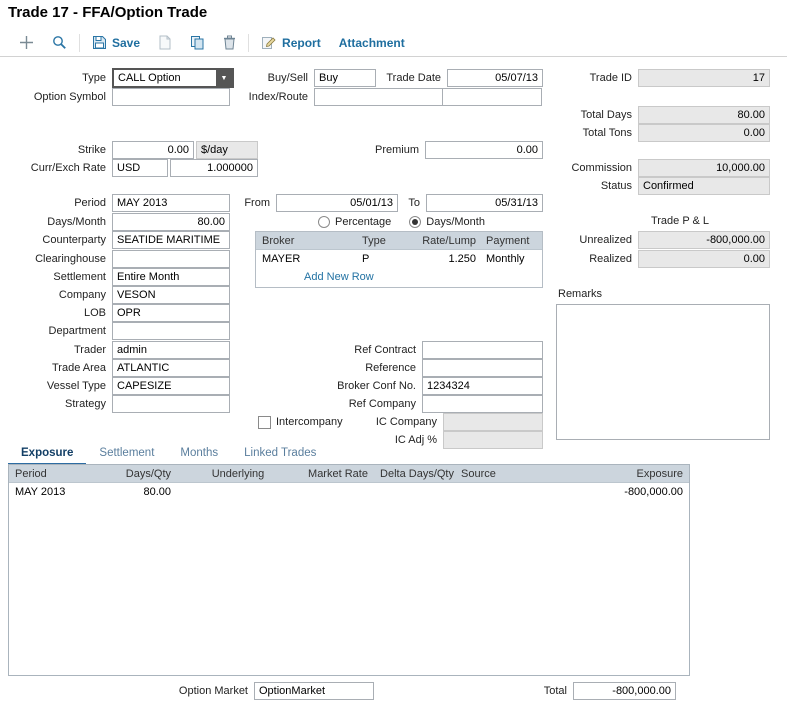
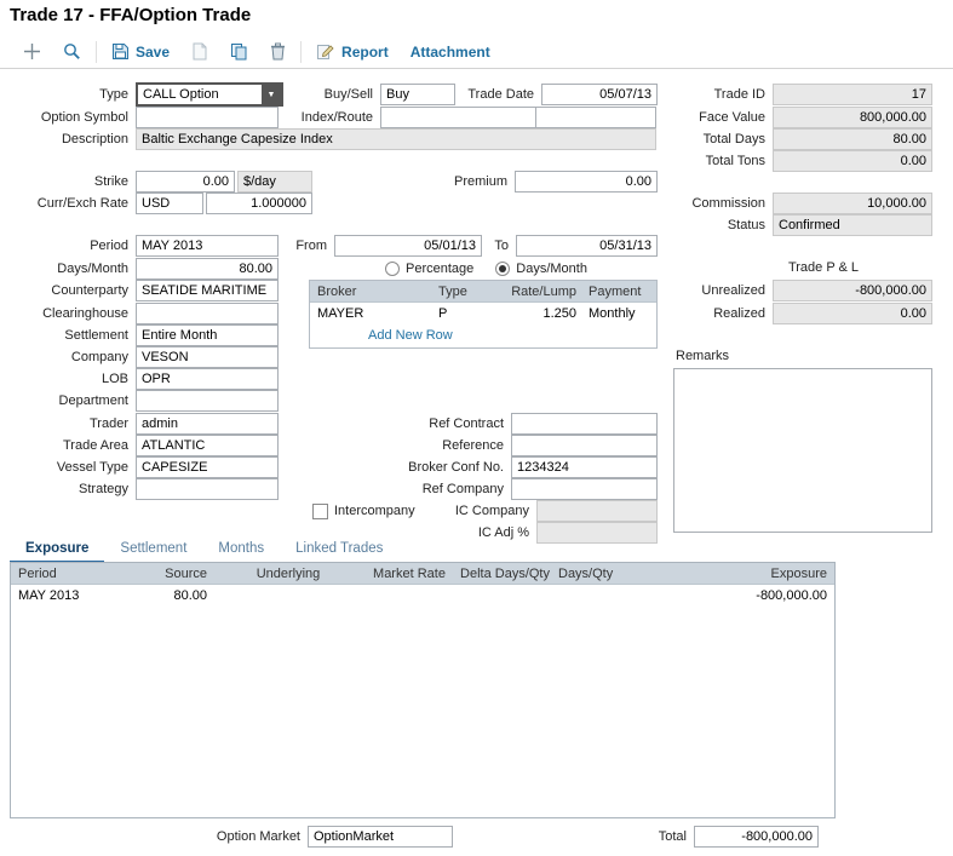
  Trade 17 - FFA/Option Trade
  Save
  Report
  Attachment
  Type
  CALL Option
  Buy/Sell
  Buy
  Trade Date
  05/07/13
  Trade ID
  17
  Option Symbol
  Index/Route
+ Face Value
+ 800,000.00
+ Description
+ Baltic Exchange Capesize Index
  Total Days
  80.00
  Total Tons
  0.00
  Strike
  0.00
  $/day
  Premium
  0.00
  Curr/Exch Rate
  USD
  1.000000
  Commission
  10,000.00
  Status
  Confirmed
  Period
  MAY 2013
  From
  05/01/13
  To
  05/31/13
  Days/Month
  80.00
  Percentage
  Days/Month
  Trade P & L
  Counterparty
  SEATIDE MARITIME
  Unrealized
  -800,000.00
  Broker
  Type
  Rate/Lump
  Payment
  MAYER
  P
  1.250
  Monthly
  Add New Row
  Clearinghouse
  Realized
  0.00
  Settlement
  Entire Month
  Company
  VESON
  Remarks
  LOB
  OPR
  Department
  Trader
  admin
  Ref Contract
  Trade Area
  ATLANTIC
  Reference
  Vessel Type
  CAPESIZE
  Broker Conf No.
  1234324
  Strategy
  Ref Company
  Intercompany
  IC Company
  IC Adj %
  Exposure
  Settlement
  Months
  Linked Trades
  Period
- Days/Qty
+ Source
  Underlying
  Market Rate
  Delta Days/Qty
- Source
+ Days/Qty
  Exposure
  MAY 2013
  80.00
  -800,000.00
  Option Market
  OptionMarket
  Total
  -800,000.00
